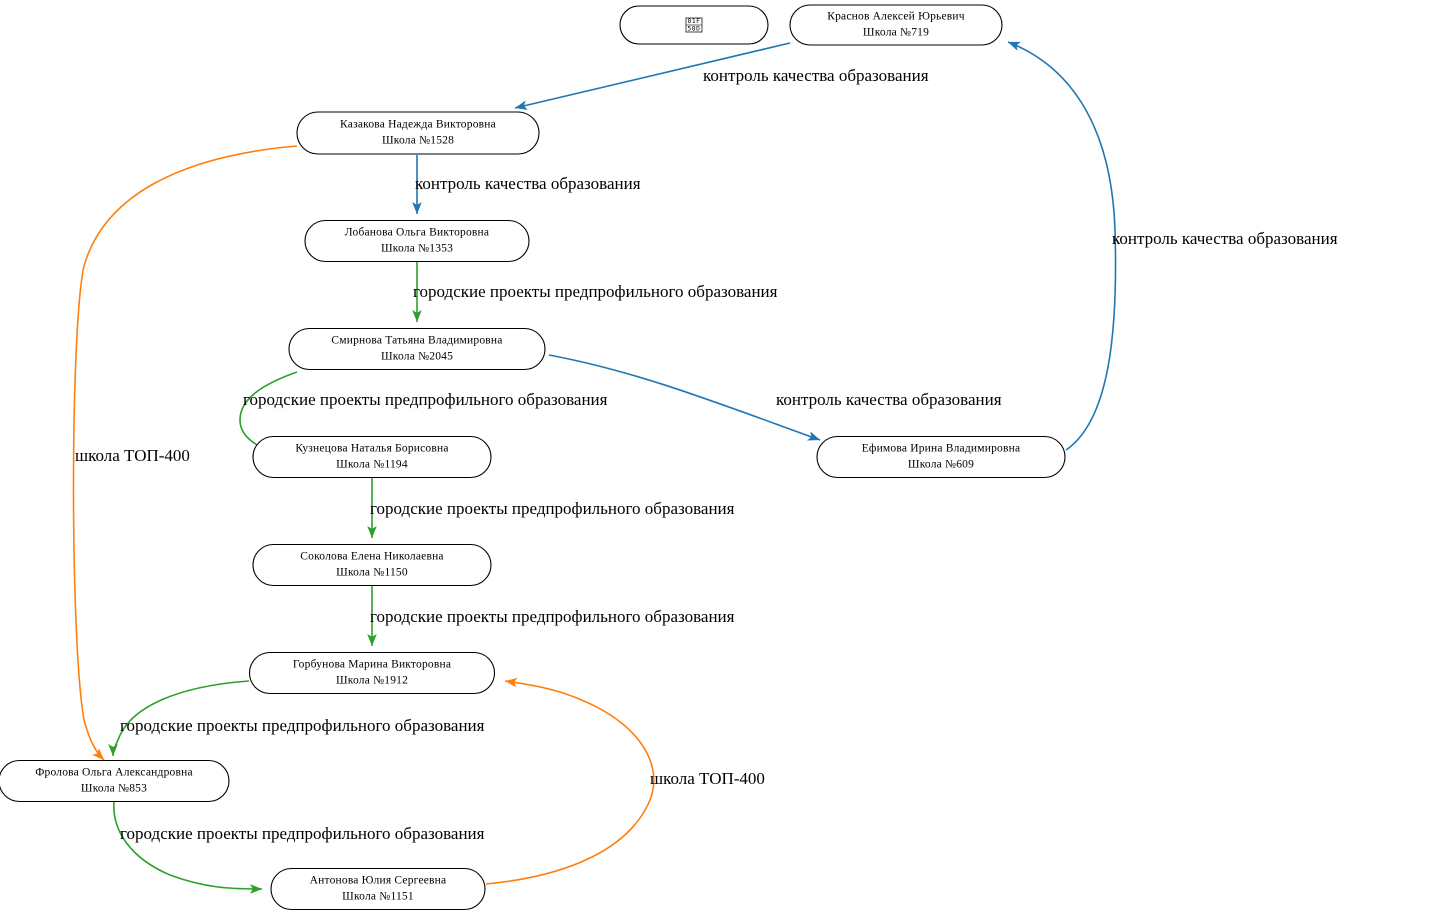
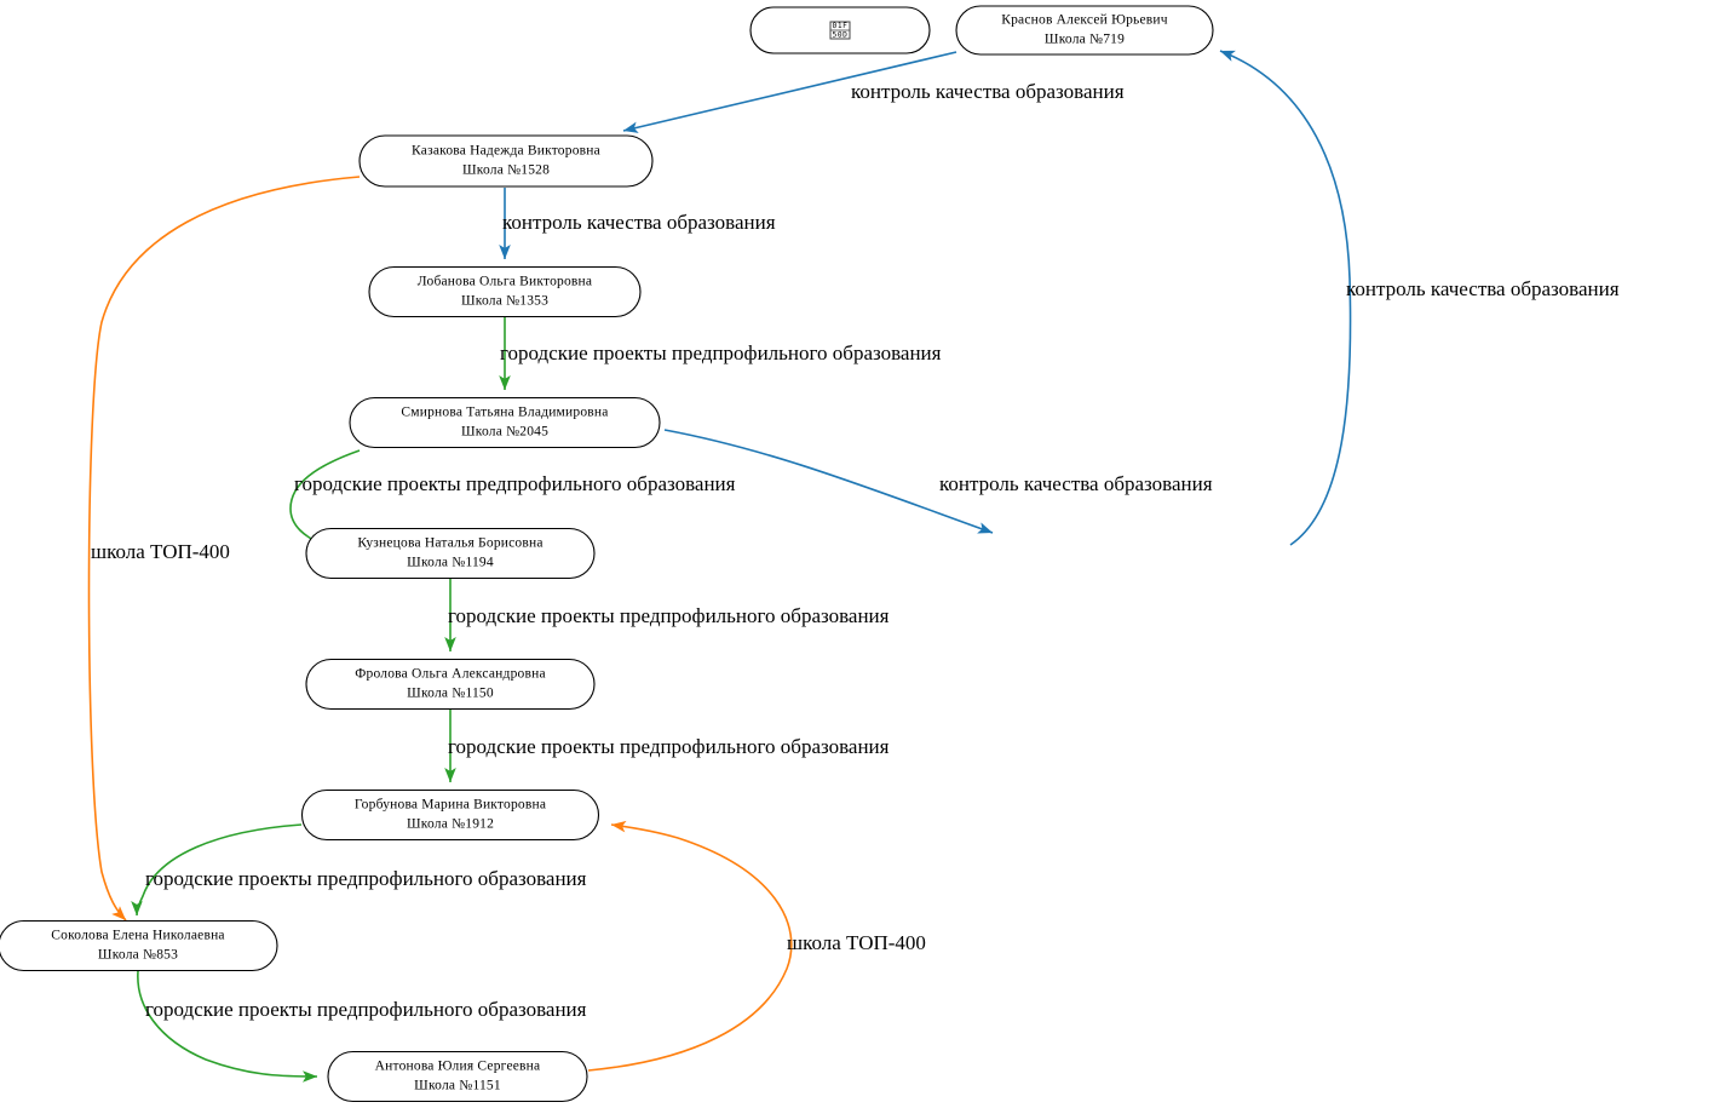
  контроль качества образования
  контроль качества образования
  городские проекты предпрофильного образования
  городские проекты предпрофильного образования
  контроль качества образования
  контроль качества образования
  городские проекты предпрофильного образования
  городские проекты предпрофильного образования
  городские проекты предпрофильного образования
  городские проекты предпрофильного образования
  школа ТОП-400
  школа ТОП-400
  Краснов Алексей Юрьевич
  Школа №719
  Казакова Надежда Викторовна
  Школа №1528
  Лобанова Ольга Викторовна
  Школа №1353
  Смирнова Татьяна Владимировна
  Школа №2045
  Кузнецова Наталья Борисовна
  Школа №1194
- Ефимова Ирина Владимировна
- Школа №609
- Соколова Елена Николаевна
+ Фролова Ольга Александровна
  Школа №1150
  Горбунова Марина Викторовна
  Школа №1912
- Фролова Ольга Александровна
+ Соколова Елена Николаевна
  Школа №853
  Антонова Юлия Сергеевна
  Школа №1151
